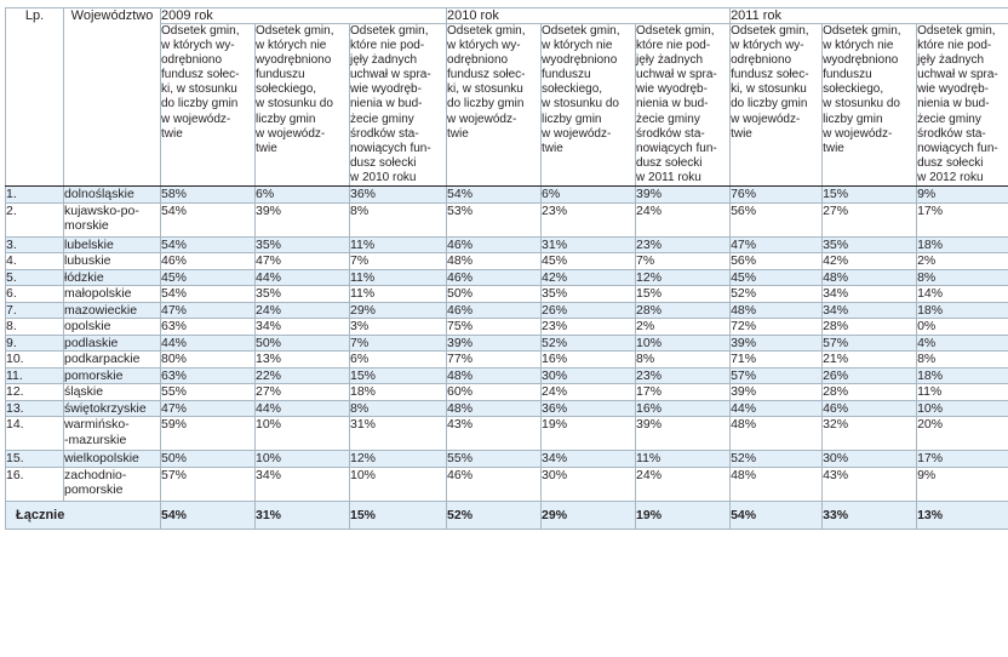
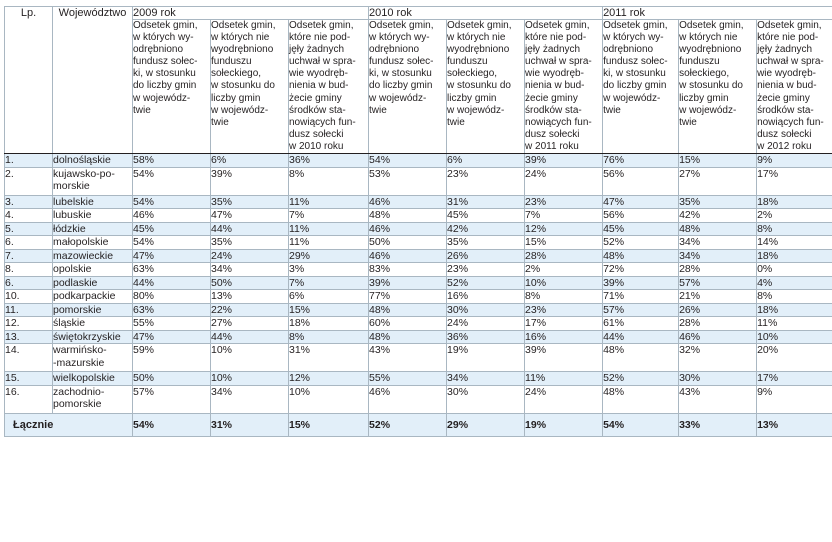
  Lp.	Województwo	2009 rok	2010 rok	2011 rok
  Odsetek gmin,w których wy-odrębnionofundusz sołec-ki, w stosunkudo liczby gminw wojewódz-twie	Odsetek gmin,w których niewyodrębnionofunduszusołeckiego,w stosunku doliczby gminw wojewódz-twie	Odsetek gmin,które nie pod-jęły żadnychuchwał w spra-wie wyodręb-nienia w bud-żecie gminyśrodków sta-nowiących fun-dusz sołeckiw 2010 roku	Odsetek gmin,w których wy-odrębnionofundusz sołec-ki, w stosunkudo liczby gminw wojewódz-twie	Odsetek gmin,w których niewyodrębnionofunduszusołeckiego,w stosunku doliczby gminw wojewódz-twie	Odsetek gmin,które nie pod-jęły żadnychuchwał w spra-wie wyodręb-nienia w bud-żecie gminyśrodków sta-nowiących fun-dusz sołeckiw 2011 roku	Odsetek gmin,w których wy-odrębnionofundusz sołec-ki, w stosunkudo liczby gminw wojewódz-twie	Odsetek gmin,w których niewyodrębnionofunduszusołeckiego,w stosunku doliczby gminw wojewódz-twie	Odsetek gmin,które nie pod-jęły żadnychuchwał w spra-wie wyodręb-nienia w bud-żecie gminyśrodków sta-nowiących fun-dusz sołeckiw 2012 roku
  1.	dolnośląskie	58%	6%	36%	54%	6%	39%	76%	15%	9%
  2.	kujawsko-po-morskie	54%	39%	8%	53%	23%	24%	56%	27%	17%
  3.	lubelskie	54%	35%	11%	46%	31%	23%	47%	35%	18%
  4.	lubuskie	46%	47%	7%	48%	45%	7%	56%	42%	2%
  5.	łódzkie	45%	44%	11%	46%	42%	12%	45%	48%	8%
  6.	małopolskie	54%	35%	11%	50%	35%	15%	52%	34%	14%
  7.	mazowieckie	47%	24%	29%	46%	26%	28%	48%	34%	18%
- 8.	opolskie	63%	34%	3%	75%	23%	2%	72%	28%	0%
+ 8.	opolskie	63%	34%	3%	83%	23%	2%	72%	28%	0%
- 9.	podlaskie	44%	50%	7%	39%	52%	10%	39%	57%	4%
+ 6.	podlaskie	44%	50%	7%	39%	52%	10%	39%	57%	4%
  10.	podkarpackie	80%	13%	6%	77%	16%	8%	71%	21%	8%
  11.	pomorskie	63%	22%	15%	48%	30%	23%	57%	26%	18%
- 12.	śląskie	55%	27%	18%	60%	24%	17%	39%	28%	11%
+ 12.	śląskie	55%	27%	18%	60%	24%	17%	61%	28%	11%
  13.	świętokrzyskie	47%	44%	8%	48%	36%	16%	44%	46%	10%
  14.	warmińsko--mazurskie	59%	10%	31%	43%	19%	39%	48%	32%	20%
  15.	wielkopolskie	50%	10%	12%	55%	34%	11%	52%	30%	17%
  16.	zachodnio-pomorskie	57%	34%	10%	46%	30%	24%	48%	43%	9%
  Łącznie	54%	31%	15%	52%	29%	19%	54%	33%	13%
